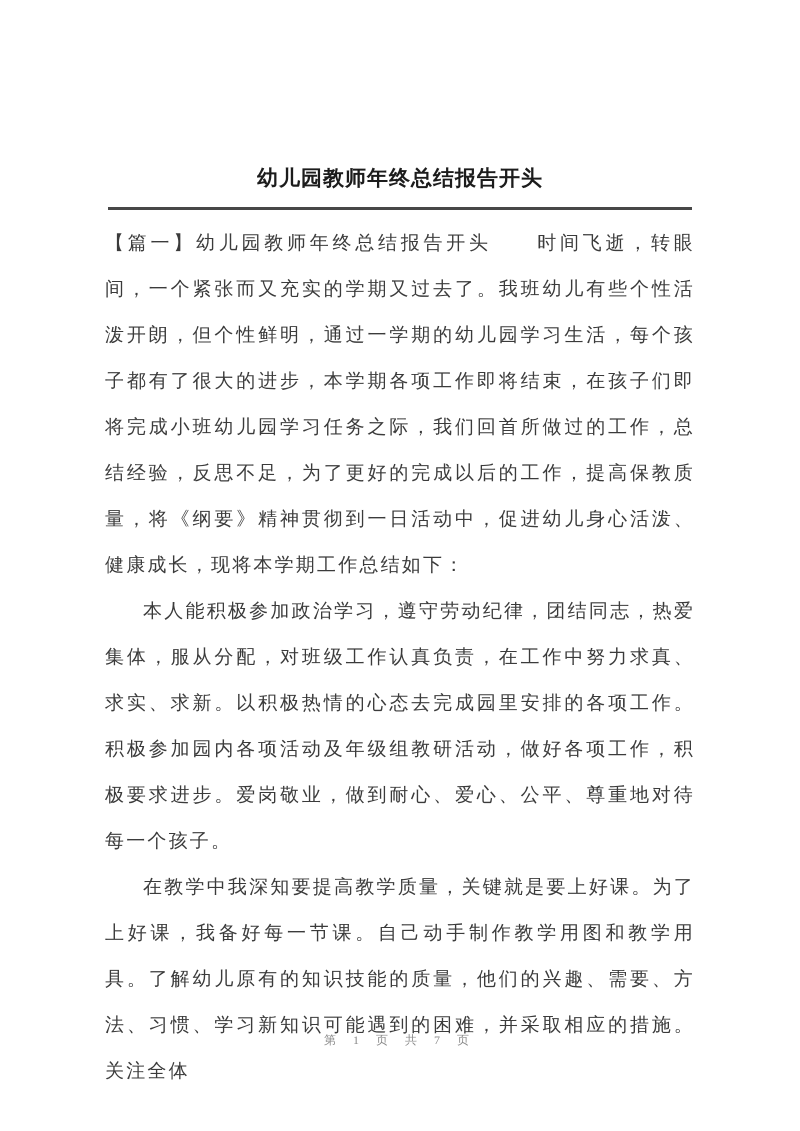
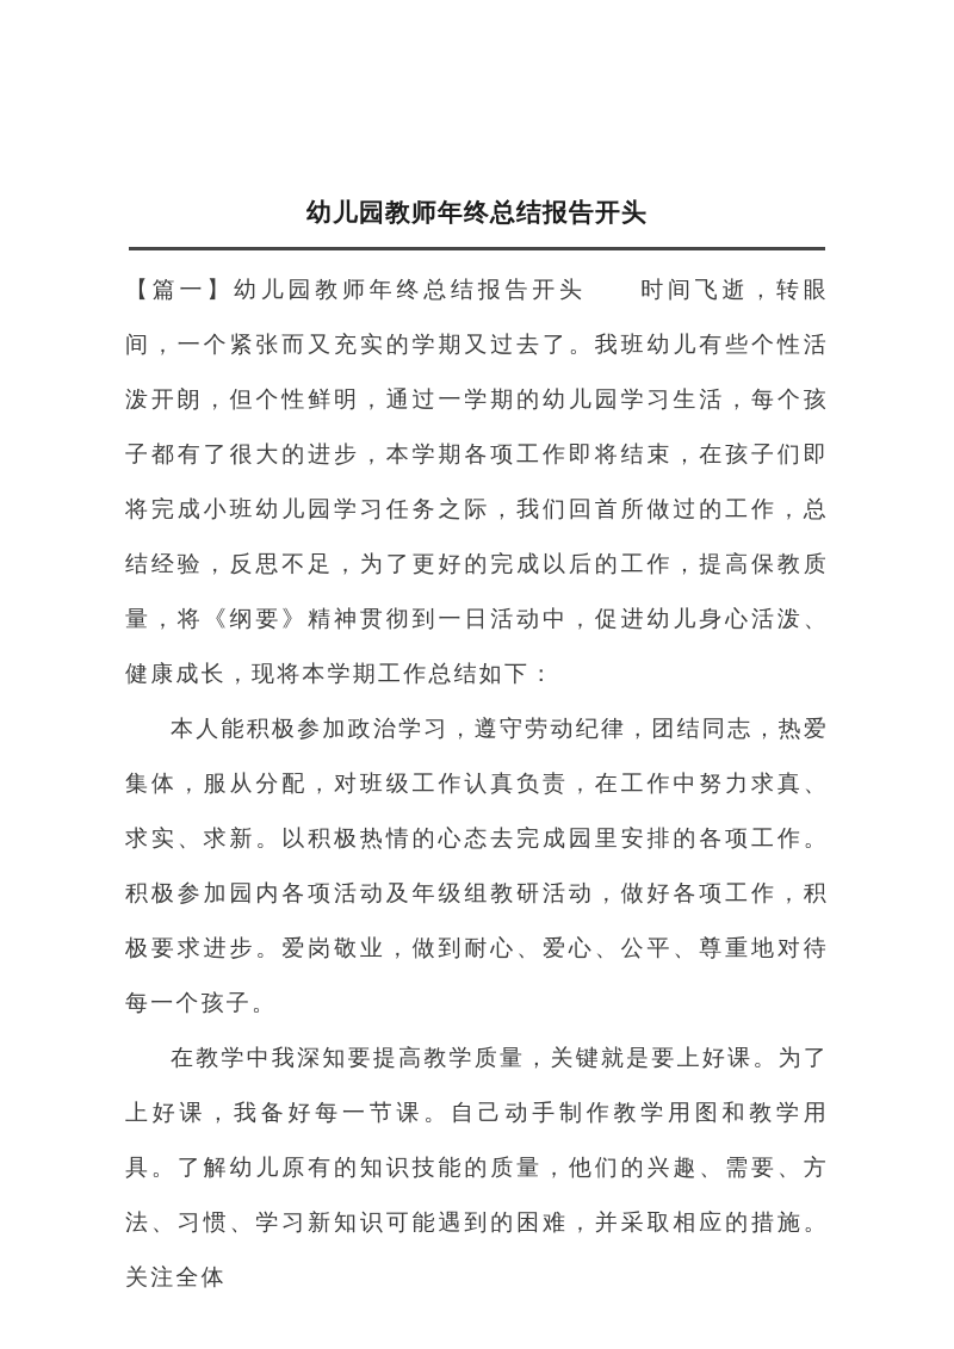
  幼儿园教师年终总结报告开头
  【篇一】幼儿园教师年终总结报告开头 时间飞逝，转眼间，一个紧张而又充实的学期又过去了。我班幼儿有些个性活泼开朗，但个性鲜明，通过一学期的幼儿园学习生活，每个孩子都有了很大的进步，本学期各项工作即将结束，在孩子们即将完成小班幼儿园学习任务之际，我们回首所做过的工作，总结经验，反思不足，为了更好的完成以后的工作，提高保教质量，将《纲要》精神贯彻到一日活动中，促进幼儿身心活泼、健康成长，现将本学期工作总结如下：
  本人能积极参加政治学习，遵守劳动纪律，团结同志，热爱集体，服从分配，对班级工作认真负责，在工作中努力求真、求实、求新。以积极热情的心态去完成园里安排的各项工作。积极参加园内各项活动及年级组教研活动，做好各项工作，积极要求进步。爱岗敬业，做到耐心、爱心、公平、尊重地对待每一个孩子。
  在教学中我深知要提高教学质量，关键就是要上好课。为了上好课，我备好每一节课。自己动手制作教学用图和教学用具。了解幼儿原有的知识技能的质量，他们的兴趣、需要、方法、习惯、学习新知识可能遇到的困难，并采取相应的措施。关注全体
- 第 1 页 共 7 页
